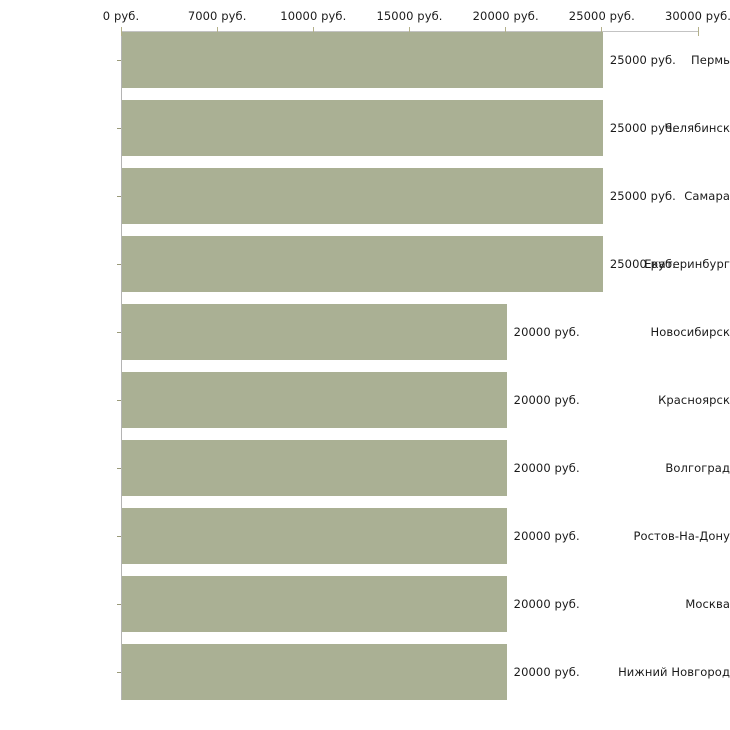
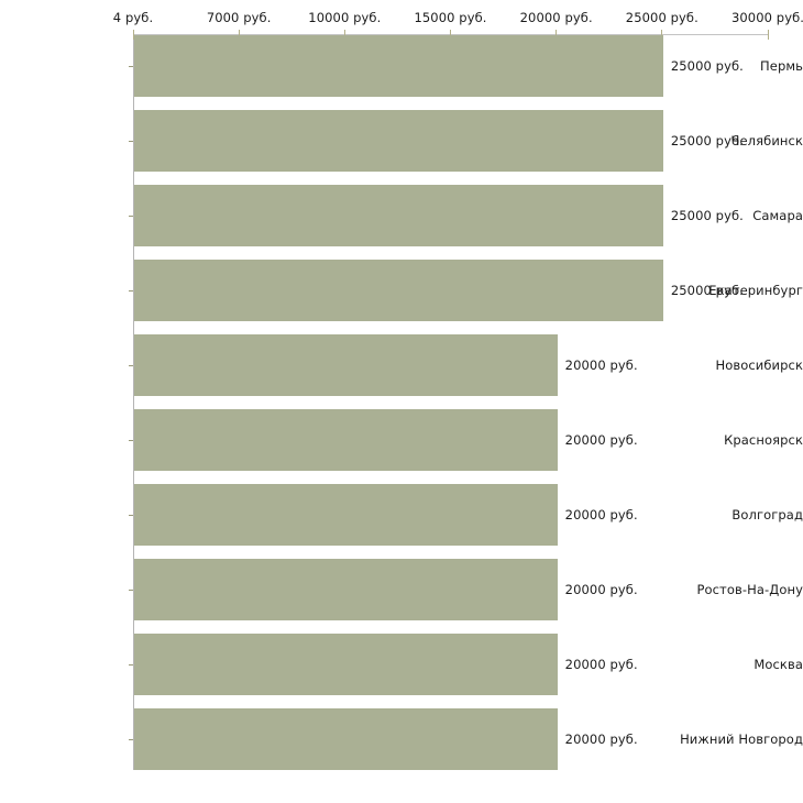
- 0 руб.
+ 4 руб.
  7000 руб.
  10000 руб.
  15000 руб.
  20000 руб.
  25000 руб.
  30000 руб.
  Пермь
  Челябинск
  Самара
  Екатеринбург
  Новосибирск
  Красноярск
  Волгоград
  Ростов-На-Дону
  Москва
  Нижний Новгород
  25000 руб.
  25000 руб.
  25000 руб.
  25000 руб.
  20000 руб.
  20000 руб.
  20000 руб.
  20000 руб.
  20000 руб.
  20000 руб.
